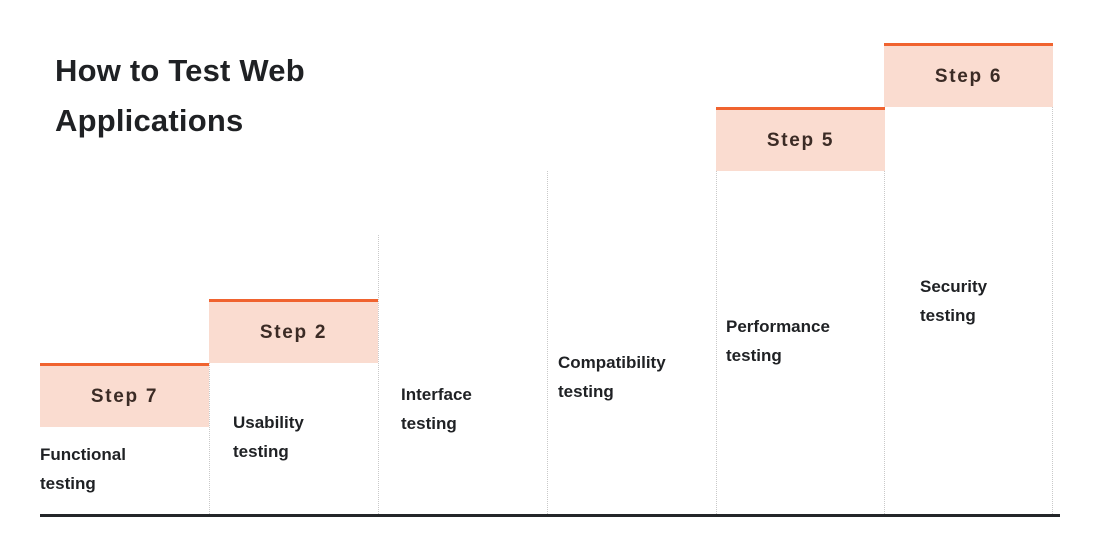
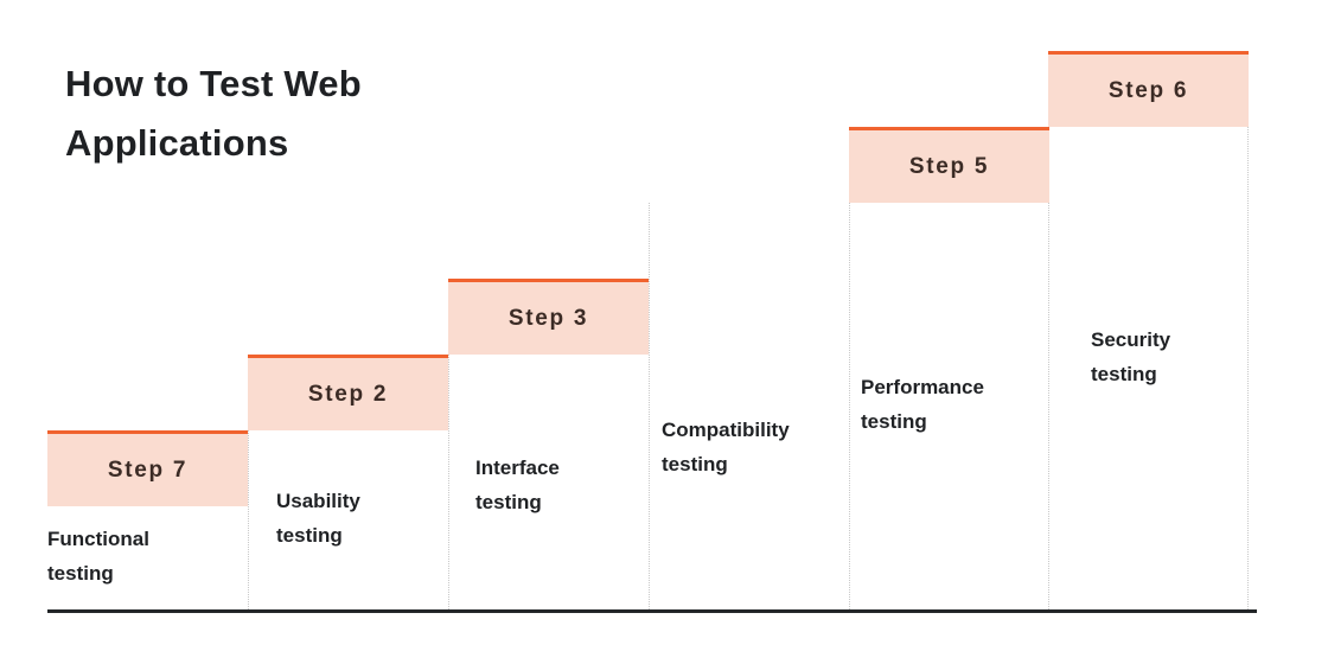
  How to Test Web
  Applications
  Step 7
  Functional
  testing
  Step 2
  Usability
  testing
+ Step 3
  Interface
  testing
  Compatibility
  testing
  Step 5
  Performance
  testing
  Step 6
  Security
  testing
